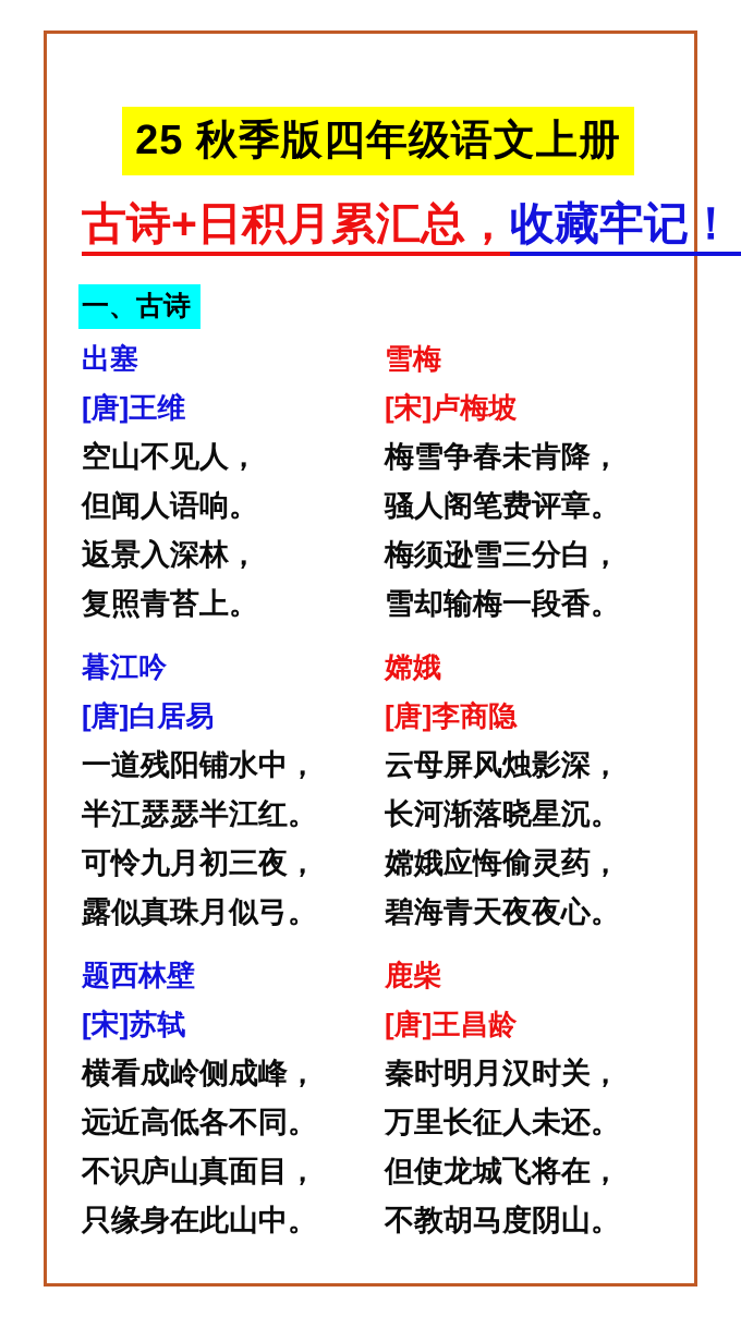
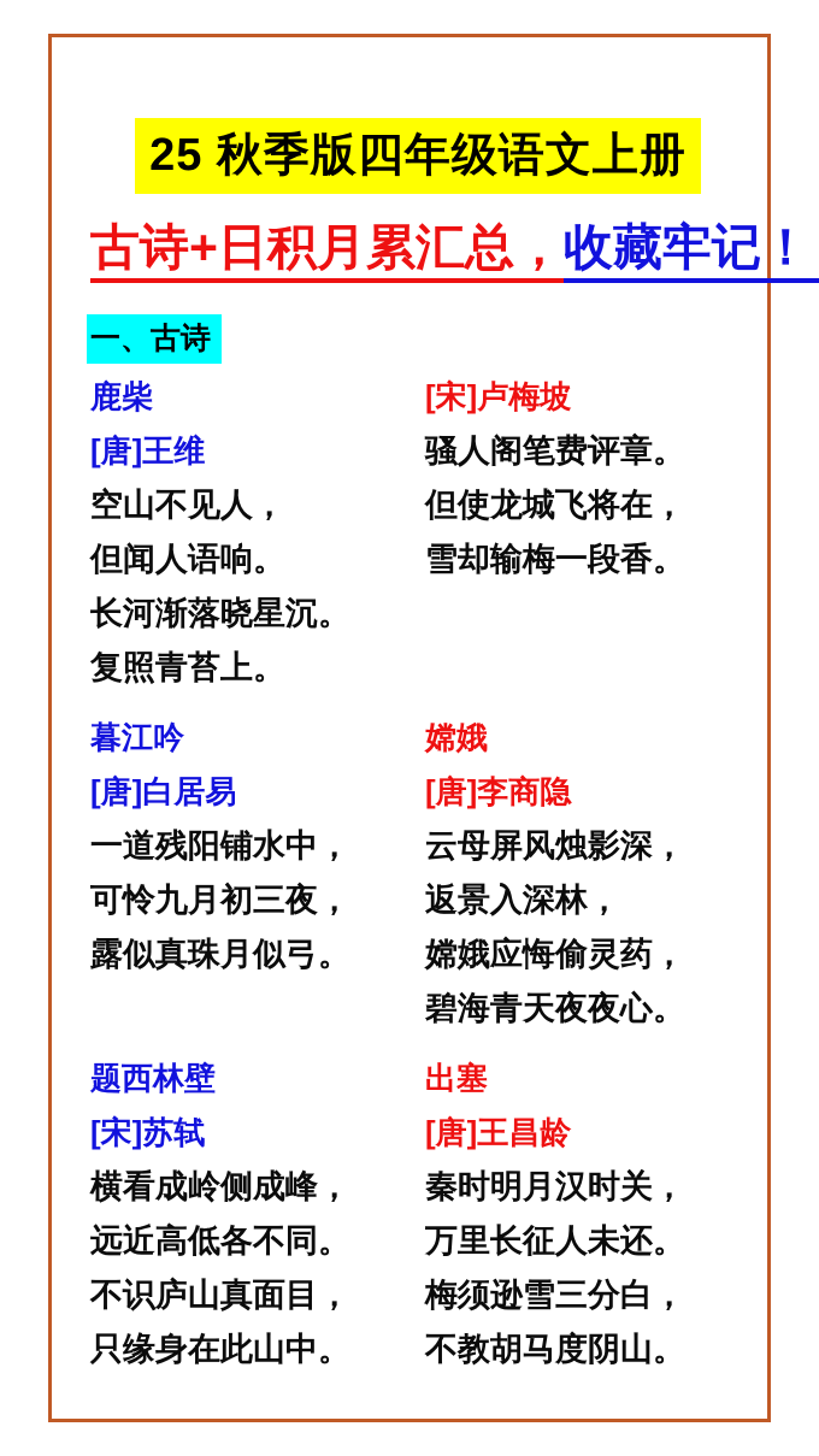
  25 秋季版四年级语文上册
  古诗+日积月累汇总，收藏牢记！
  一、古诗
- 出塞
+ 鹿柴
  [唐]王维
  空山不见人，
  但闻人语响。
- 返景入深林，
+ 长河渐落晓星沉。
  复照青苔上。
- 雪梅
  [宋]卢梅坡
- 梅雪争春未肯降，
  骚人阁笔费评章。
- 梅须逊雪三分白，
+ 但使龙城飞将在，
  雪却输梅一段香。
  暮江吟
  [唐]白居易
  一道残阳铺水中，
- 半江瑟瑟半江红。
  可怜九月初三夜，
  露似真珠月似弓。
  嫦娥
  [唐]李商隐
  云母屏风烛影深，
- 长河渐落晓星沉。
+ 返景入深林，
  嫦娥应悔偷灵药，
  碧海青天夜夜心。
  题西林壁
  [宋]苏轼
  横看成岭侧成峰，
  远近高低各不同。
  不识庐山真面目，
  只缘身在此山中。
- 鹿柴
+ 出塞
  [唐]王昌龄
  秦时明月汉时关，
  万里长征人未还。
- 但使龙城飞将在，
+ 梅须逊雪三分白，
  不教胡马度阴山。
